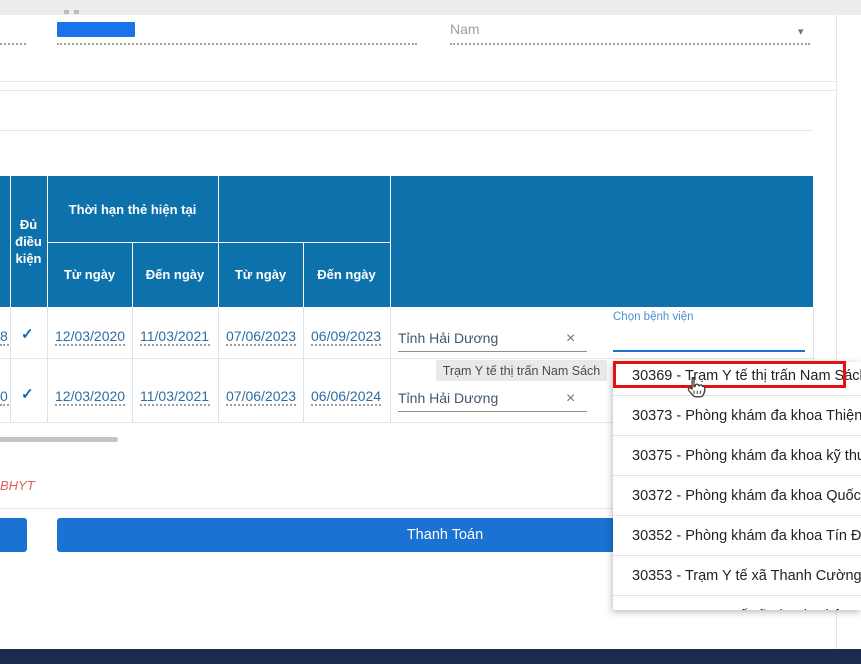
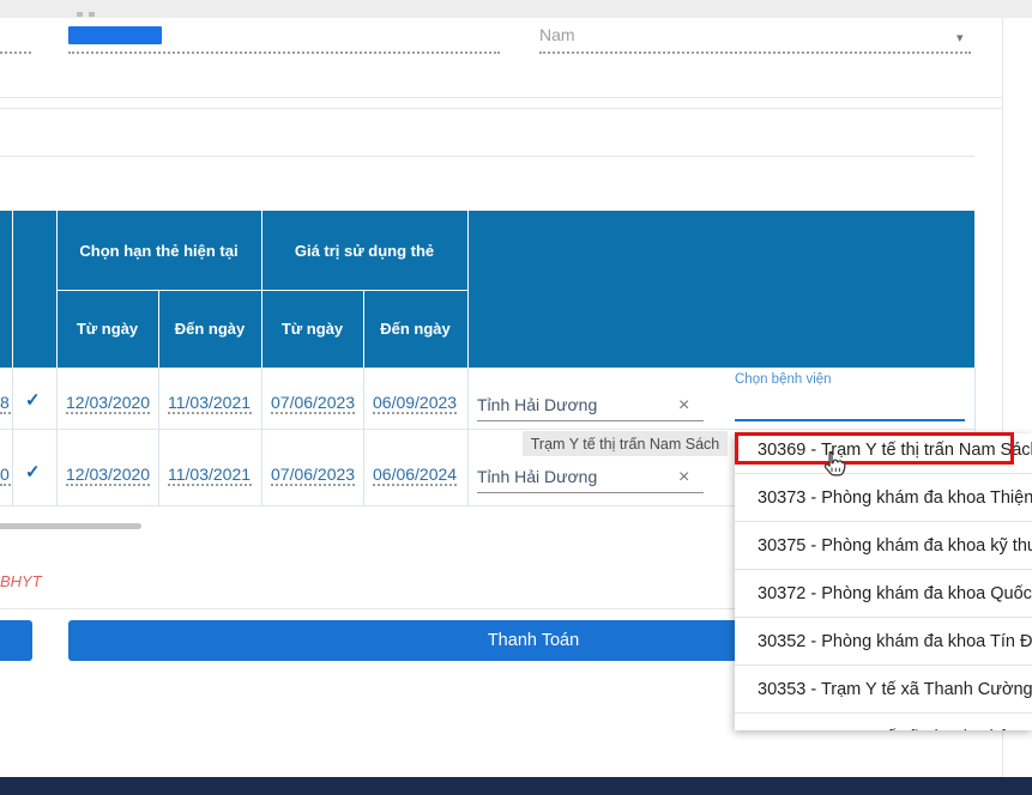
  Nam
  ▾
- Đủ điều kiện
- Thời hạn thẻ hiện tại
+ Chọn hạn thẻ hiện tại
+ Giá trị sử dụng thẻ
  Từ ngày
  Đến ngày
  Từ ngày
  Đến ngày
  8
  ✓
  12/03/2020
  11/03/2021
  07/06/2023
  06/09/2023
  Tỉnh Hải Dương
  ×
  Chọn bệnh viện
  0
  ✓
  12/03/2020
  11/03/2021
  07/06/2023
  06/06/2024
  Tỉnh Hải Dương
  ×
  BHYT
  Thanh Toán
  Trạm Y tế thị trấn Nam Sách
  30369 - Trạm Y tế thị trấn Nam Sác
  30373 - Phòng khám đa khoa Thiện
  30375 - Phòng khám đa khoa kỹ th
  30372 - Phòng khám đa khoa Quốc
  30352 - Phòng khám đa khoa Tín Đ
  30353 - Trạm Y tế xã Thanh Cường
